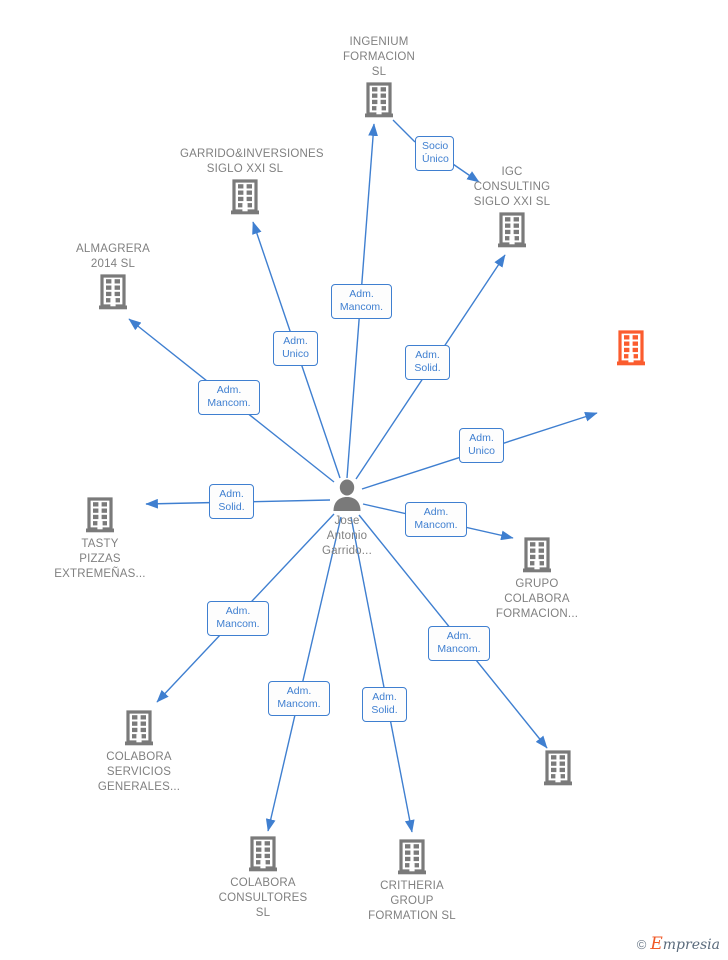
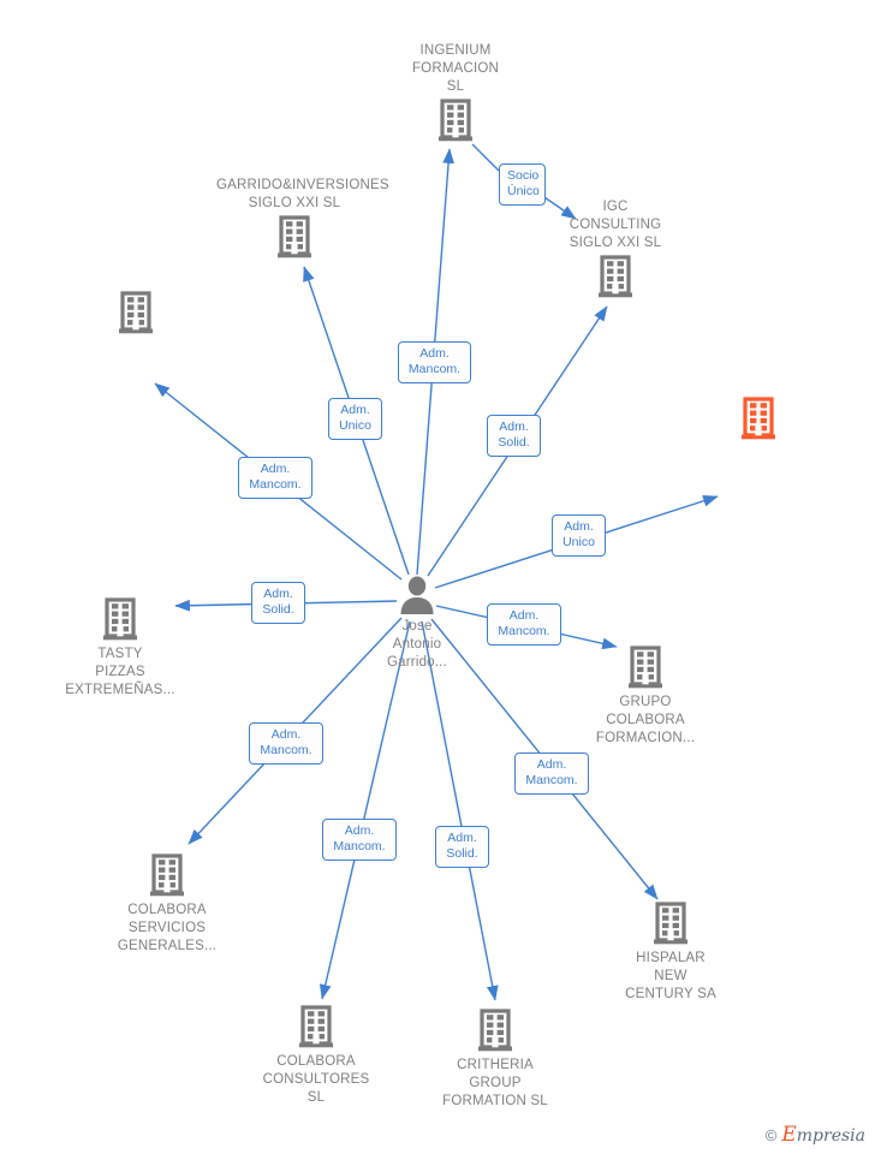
  INGENIUM
  FORMACION
  SL
  GARRIDO&INVERSIONES
  SIGLO XXI SL
  IGC
  CONSULTING
  SIGLO XXI SL
- ALMAGRERA
- 2014 SL
  TASTY
  PIZZAS
  EXTREMEÑAS...
  GRUPO
  COLABORA
  FORMACION...
  COLABORA
  SERVICIOS
  GENERALES...
+ HISPALAR
+ NEW
+ CENTURY SA
  COLABORA
  CONSULTORES
  SL
  CRITHERIA
  GROUP
  FORMATION SL
  Jose
  Antonio
  Garrido...
  Adm.
  Mancom.
  Socio
  Único
  Adm.
  Unico
  Adm.
  Solid.
  Adm.
  Mancom.
  Adm.
  Unico
  Adm.
  Solid.
  Adm.
  Mancom.
  Adm.
  Mancom.
  Adm.
  Mancom.
  Adm.
  Mancom.
  Adm.
  Solid.
  ©
  Empresia
